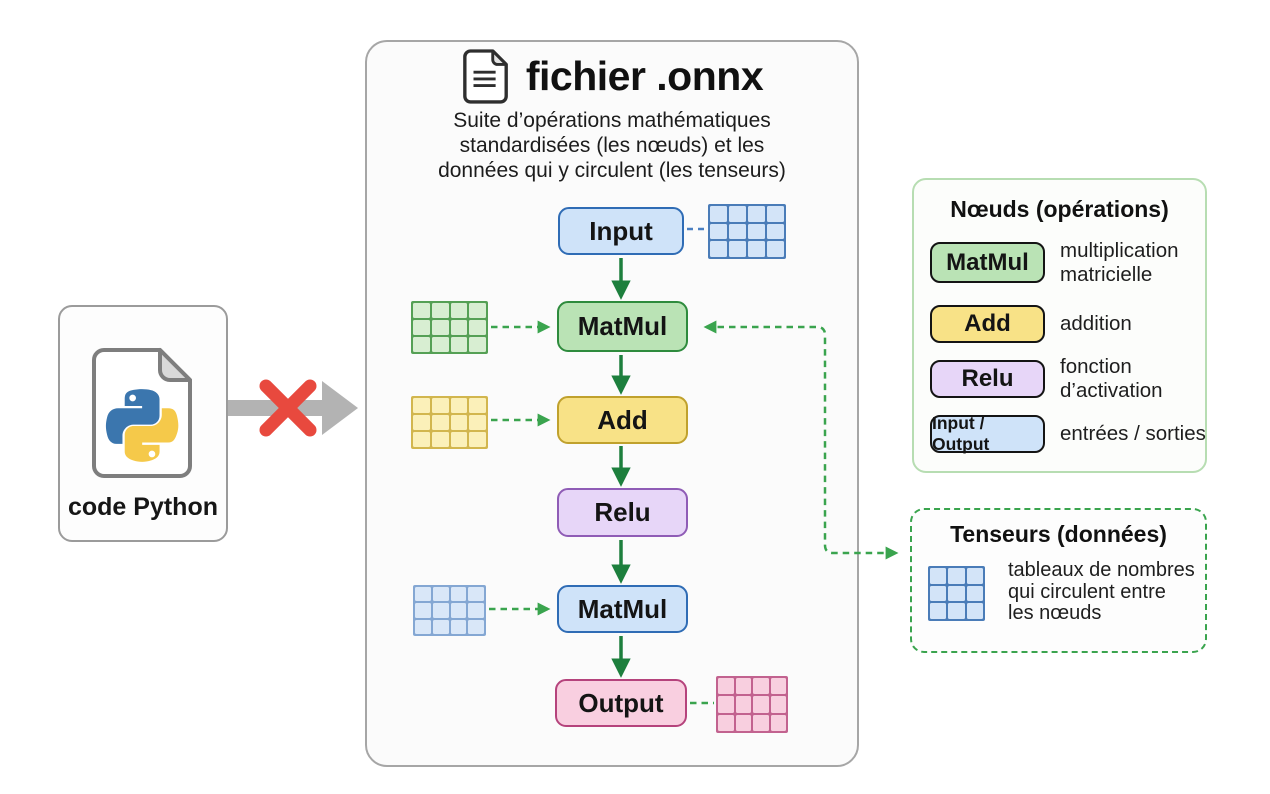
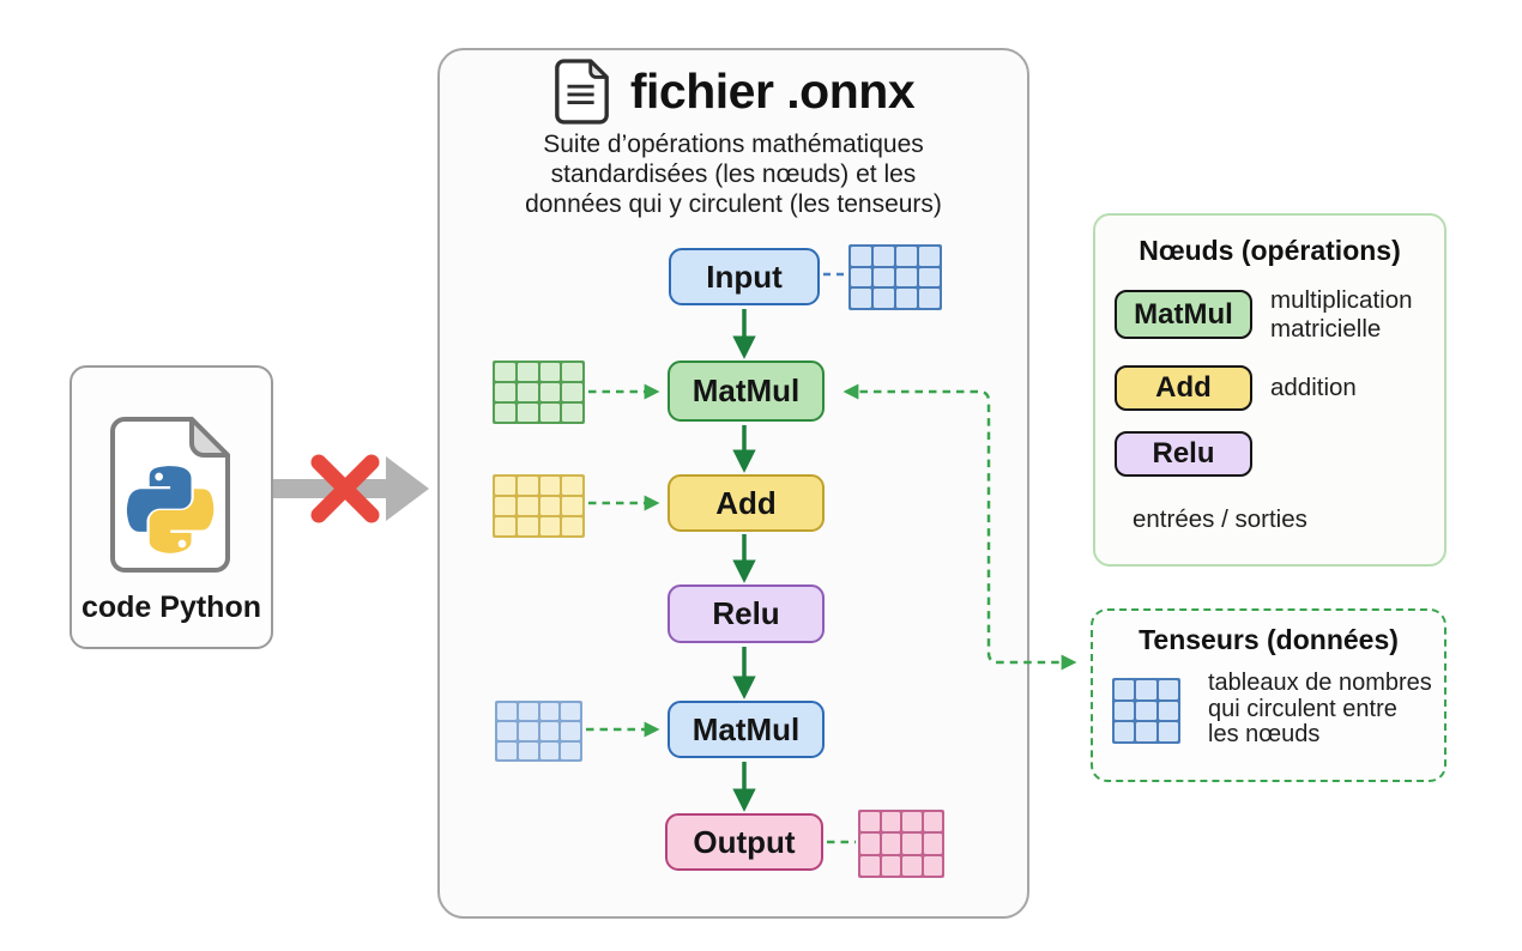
  code Python
  fichier .onnx
  Suite d’opérations mathématiques
  standardisées (les nœuds) et les
  données qui y circulent (les tenseurs)
  Input
  MatMul
  Add
  Relu
  MatMul
  Output
  Nœuds (opérations)
  MatMul
  multiplication
  matricielle
  Add
  addition
  Relu
- fonction
- d’activation
- Input / Output
  entrées / sorties
  Tenseurs (données)
  tableaux de nombres
  qui circulent entre
  les nœuds
